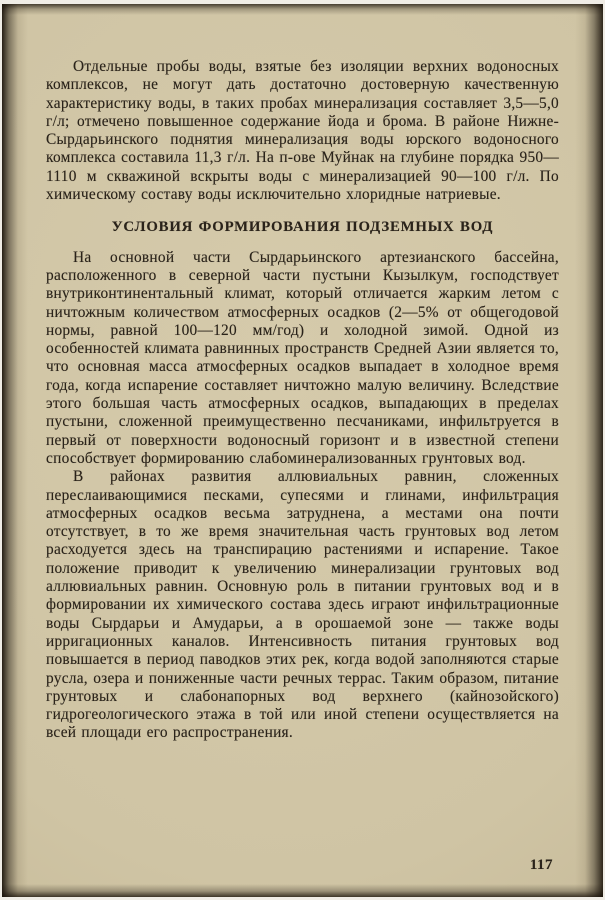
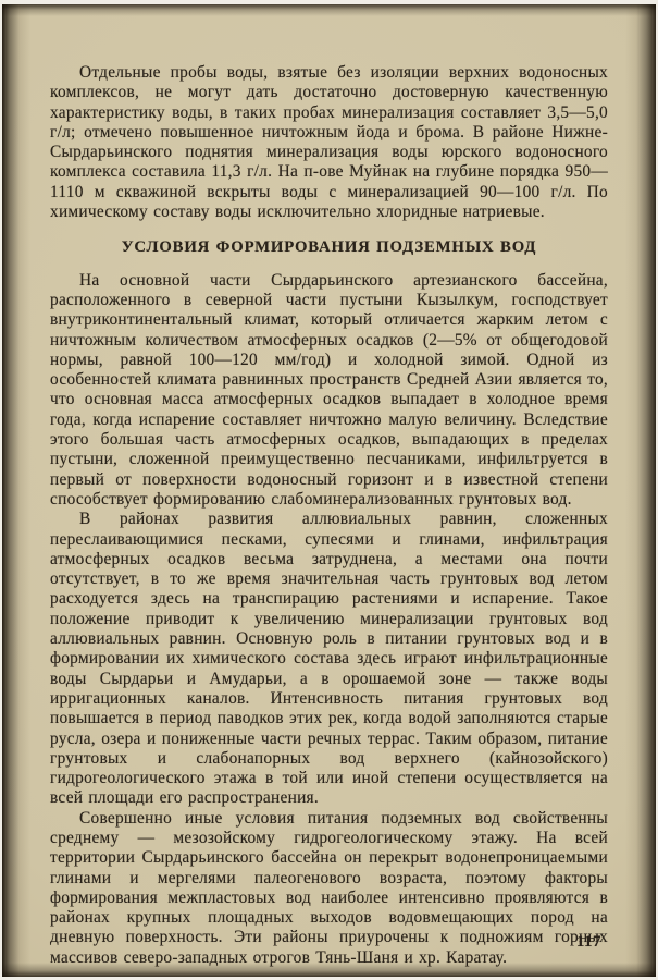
- Отдельные пробы воды, взятые без изоляции верхних водоносных комплексов, не могут дать достаточно достоверную качественную характеристику воды, в таких пробах минерализация составляет 3,5—5,0 г/л; отмечено повышенное содержание йода и брома. В районе Нижне-Сырдарьинского поднятия минерализация воды юрского водоносного комплекса составила 11,3 г/л. На п-ове Муйнак на глубине порядка 950—1110 м скважиной вскрыты воды с минерализацией 90—100 г/л. По химическому составу воды исключительно хлоридные натриевые.
+ Отдельные пробы воды, взятые без изоляции верхних водоносных комплексов, не могут дать достаточно достоверную качественную характеристику воды, в таких пробах минерализация составляет 3,5—5,0 г/л; отмечено повышенное ничтожным йода и брома. В районе Нижне-Сырдарьинского поднятия минерализация воды юрского водоносного комплекса составила 11,3 г/л. На п-ове Муйнак на глубине порядка 950—1110 м скважиной вскрыты воды с минерализацией 90—100 г/л. По химическому составу воды исключительно хлоридные натриевые.
  УСЛОВИЯ ФОРМИРОВАНИЯ ПОДЗЕМНЫХ ВОД
  На основной части Сырдарьинского артезианского бассейна, расположенного в северной части пустыни Кызылкум, господствует внутриконтинентальный климат, который отличается жарким летом с ничтожным количеством атмосферных осадков (2—5% от общегодовой нормы, равной 100—120 мм/год) и холодной зимой. Одной из особенностей климата равнинных пространств Средней Азии является то, что основная масса атмосферных осадков выпадает в холодное время года, когда испарение составляет ничтожно малую величину. Вследствие этого большая часть атмосферных осадков, выпадающих в пределах пустыни, сложенной преимущественно песчаниками, инфильтруется в первый от поверхности водоносный горизонт и в известной степени способствует формированию слабоминерализованных грунтовых вод.
  В районах развития аллювиальных равнин, сложенных переслаивающимися песками, супесями и глинами, инфильтрация атмосферных осадков весьма затруднена, а местами она почти отсутствует, в то же время значительная часть грунтовых вод летом расходуется здесь на транспирацию растениями и испарение. Такое положение приводит к увеличению минерализации грунтовых вод аллювиальных равнин. Основную роль в питании грунтовых вод и в формировании их химического состава здесь играют инфильтрационные воды Сырдарьи и Амударьи, а в орошаемой зоне — также воды ирригационных каналов. Интенсивность питания грунтовых вод повышается в период паводков этих рек, когда водой заполняются старые русла, озера и пониженные части речных террас. Таким образом, питание грунтовых и слабонапорных вод верхнего (кайнозойского) гидрогеологического этажа в той или иной степени осуществляется на всей площади его распространения.
+ Совершенно иные условия питания подземных вод свойственны среднему — мезозойскому гидрогеологическому этажу. На всей территории Сырдарьинского бассейна он перекрыт водонепроницаемыми глинами и мергелями палеогенового возраста, поэтому факторы формирования межпластовых вод наиболее интенсивно проявляются в районах крупных площадных выходов водовмещающих пород на дневную поверхность. Эти районы приурочены к подножиям горных массивов северо-западных отрогов Тянь-Шаня и хр. Каратау.
  117
